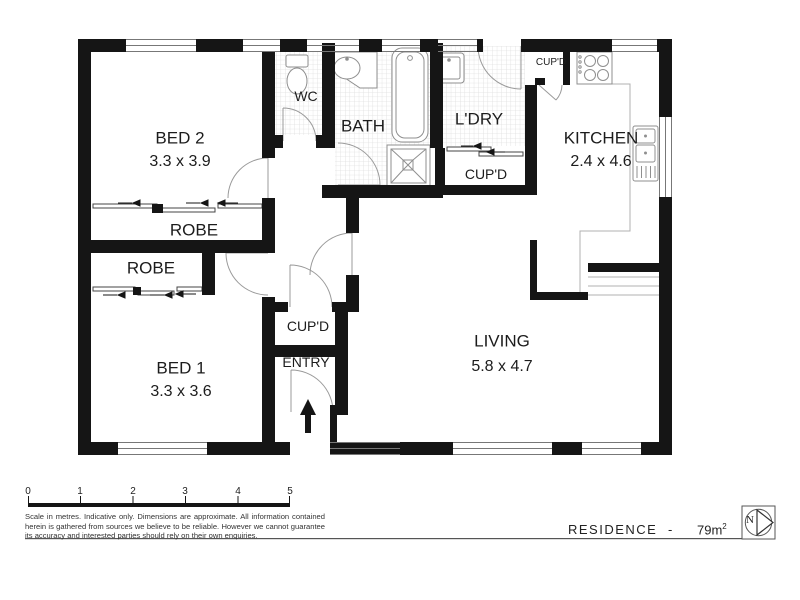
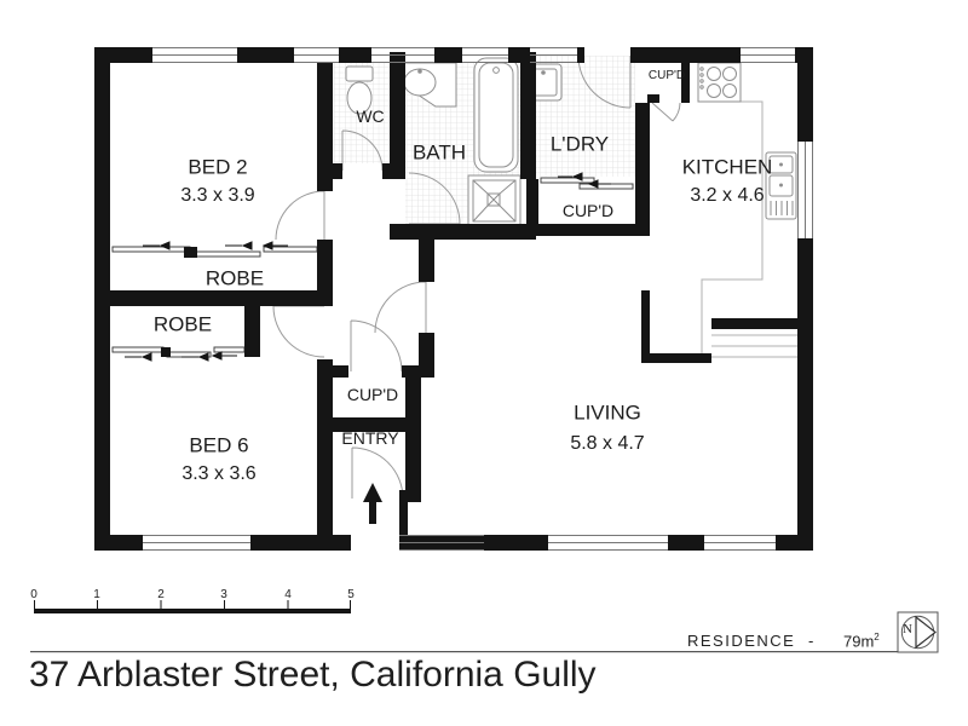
  BED 2
  3.3 x 3.9
  WC
  BATH
  L'DRY
  CUP'D
  CUP'D
  KITCHEN
- 2.4 x 4.6
+ 3.2 x 4.6
  ROBE
  ROBE
- BED 1
+ BED 6
  3.3 x 3.6
  CUP'D
  ENTRY
  LIVING
  5.8 x 4.7
  0
  1
  2
  3
  4
  5
- Scale in metres. Indicative only. Dimensions are approximate. All information contained herein is gathered from sources we believe to be reliable. However we cannot guarantee its accuracy and interested parties should rely on their own enquiries.
  RESIDENCE
  -
  79m2
  N
+ 37 Arblaster Street, California Gully
